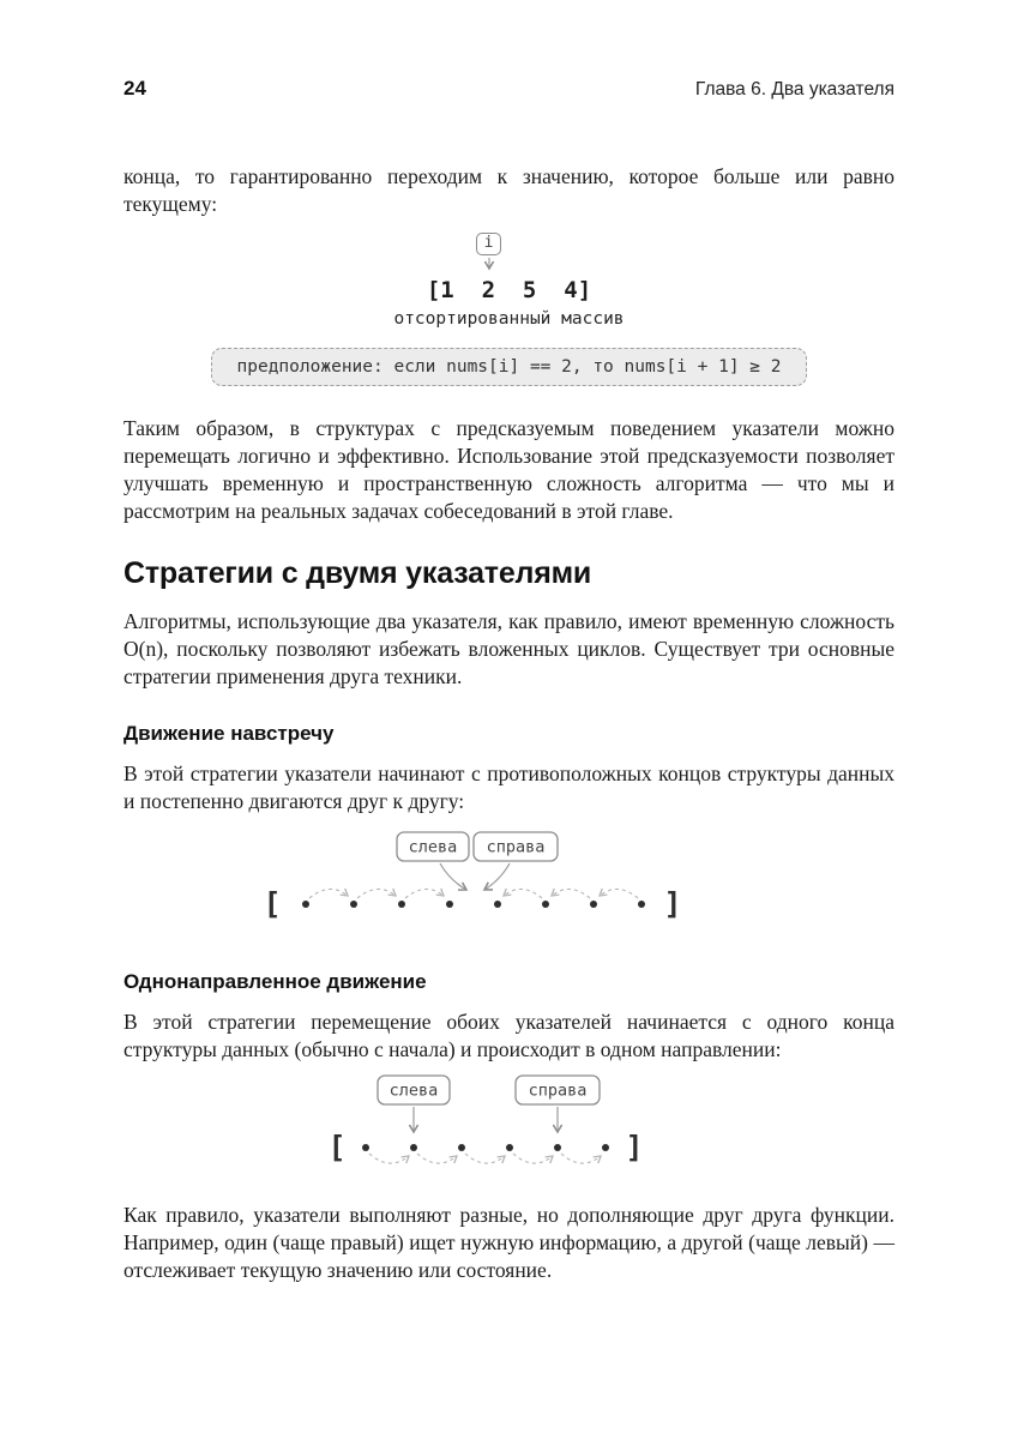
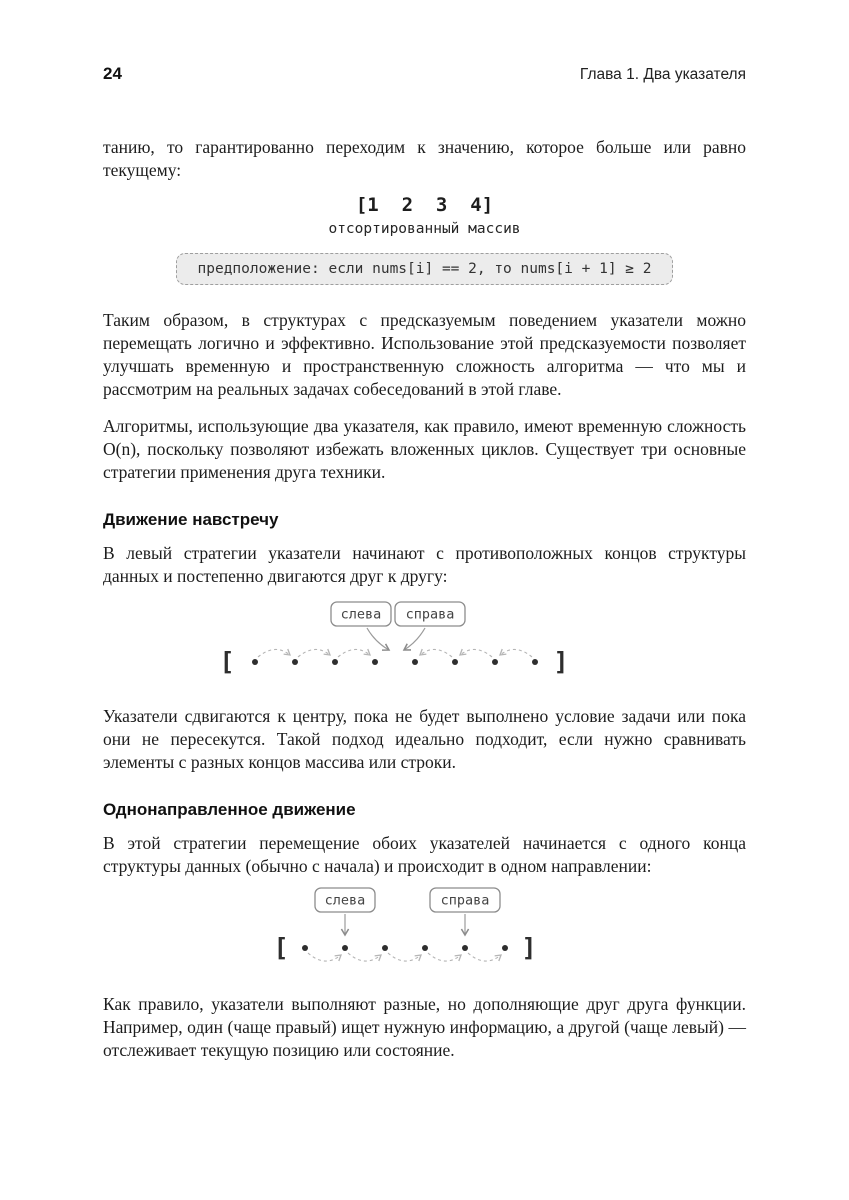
  24
- Глава 6. Два указателя
+ Глава 1. Два указателя
- конца, то гарантированно переходим к значению, которое больше или равно текущему:
+ танию, то гарантированно переходим к значению, которое больше или равно текущему:
- i
- [1 2 5 4]
+ [1 2 3 4]
  отсортированный массив
  предположение: если nums[i] == 2, то nums[i + 1] ≥ 2
  Таким образом, в структурах с предсказуемым поведением указатели можно перемещать логично и эффективно. Использование этой предсказуемости позволяет улучшать временную и пространственную сложность алгоритма — что мы и рассмотрим на реальных задачах собеседований в этой главе.
- Стратегии с двумя указателями
  Алгоритмы, использующие два указателя, как правило, имеют временную сложность O(n), поскольку позволяют избежать вложенных циклов. Существует три основные стратегии применения друга техники.
  Движение навстречу
- В этой стратегии указатели начинают с противоположных концов структуры данных и постепенно двигаются друг к другу:
+ В левый стратегии указатели начинают с противоположных концов структуры данных и постепенно двигаются друг к другу:
  слева
  справа
  [
  ]
+ Указатели сдвигаются к центру, пока не будет выполнено условие задачи или пока они не пересекутся. Такой подход идеально подходит, если нужно сравнивать элементы с разных концов массива или строки.
  Однонаправленное движение
  В этой стратегии перемещение обоих указателей начинается с одного конца структуры данных (обычно с начала) и происходит в одном направлении:
  слева
  справа
  [
  ]
- Как правило, указатели выполняют разные, но дополняющие друг друга функции. Например, один (чаще правый) ищет нужную информацию, а другой (чаще левый) — отслеживает текущую значению или состояние.
+ Как правило, указатели выполняют разные, но дополняющие друг друга функции. Например, один (чаще правый) ищет нужную информацию, а другой (чаще левый) — отслеживает текущую позицию или состояние.
